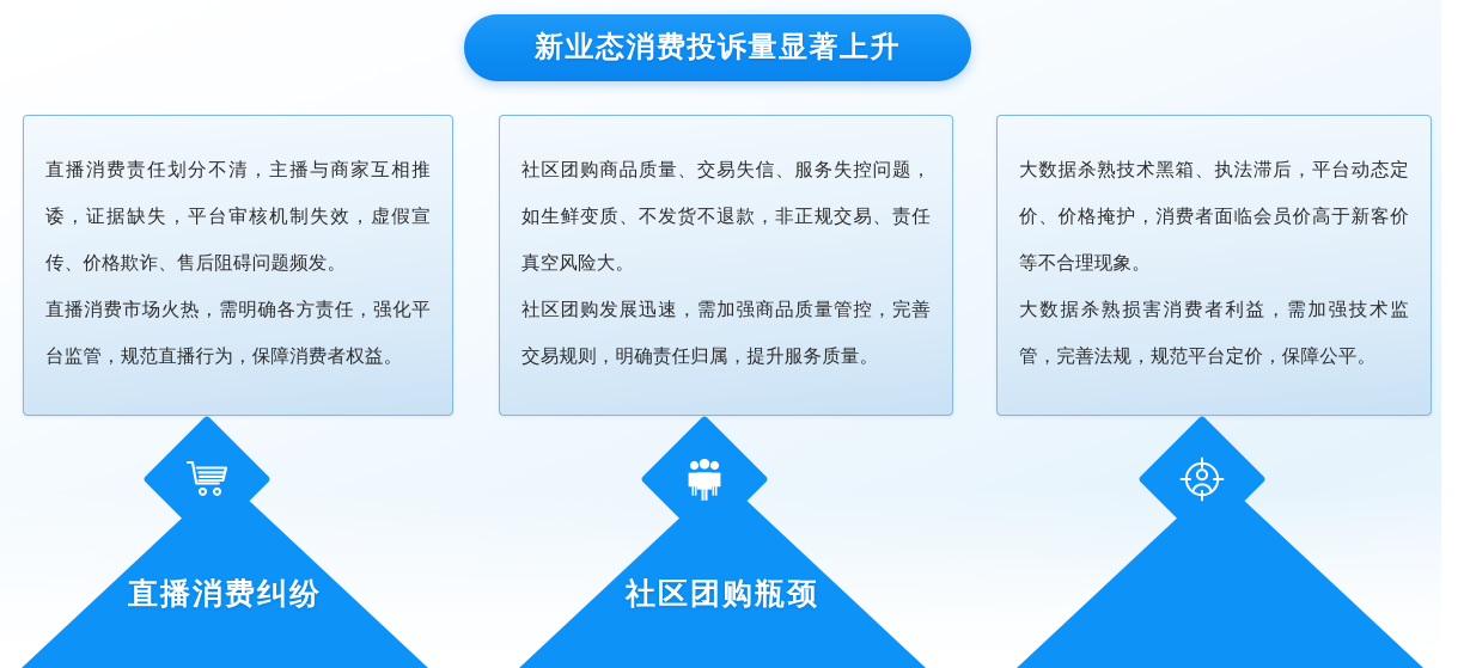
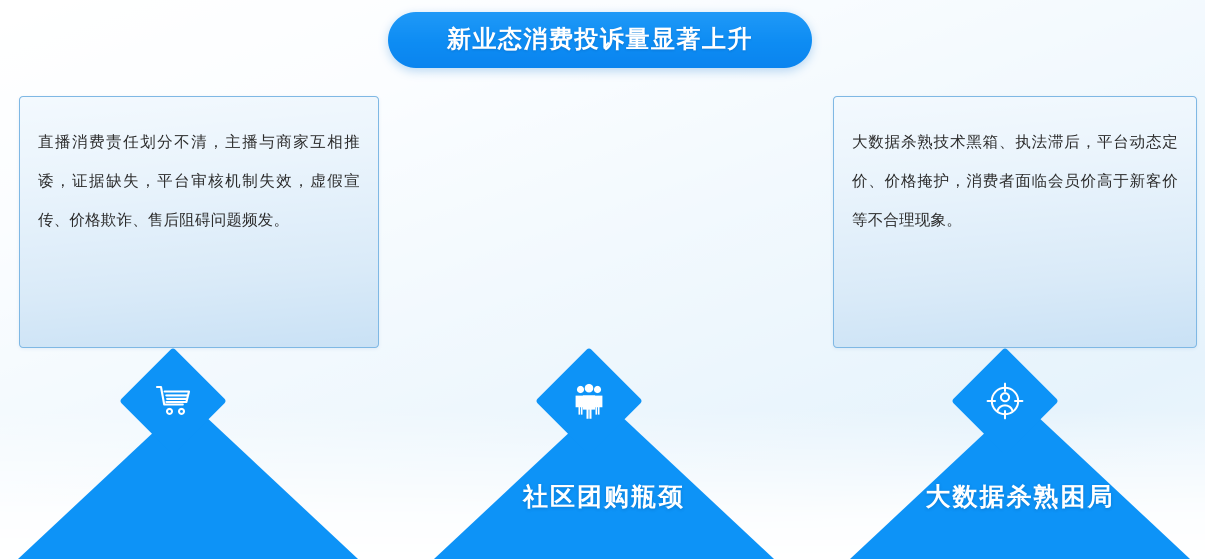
  新业态消费投诉量显著上升
  直播消费责任划分不清，主播与商家互相推诿，证据缺失，平台审核机制失效，虚假宣传、价格欺诈、售后阻碍问题频发。
- 直播消费市场火热，需明确各方责任，强化平台监管，规范直播行为，保障消费者权益。
- 社区团购商品质量、交易失信、服务失控问题，如生鲜变质、不发货不退款，非正规交易、责任真空风险大。
- 社区团购发展迅速，需加强商品质量管控，完善交易规则，明确责任归属，提升服务质量。
  大数据杀熟技术黑箱、执法滞后，平台动态定价、价格掩护，消费者面临会员价高于新客价等不合理现象。
- 大数据杀熟损害消费者利益，需加强技术监管，完善法规，规范平台定价，保障公平。
- 直播消费纠纷
  社区团购瓶颈
+ 大数据杀熟困局
